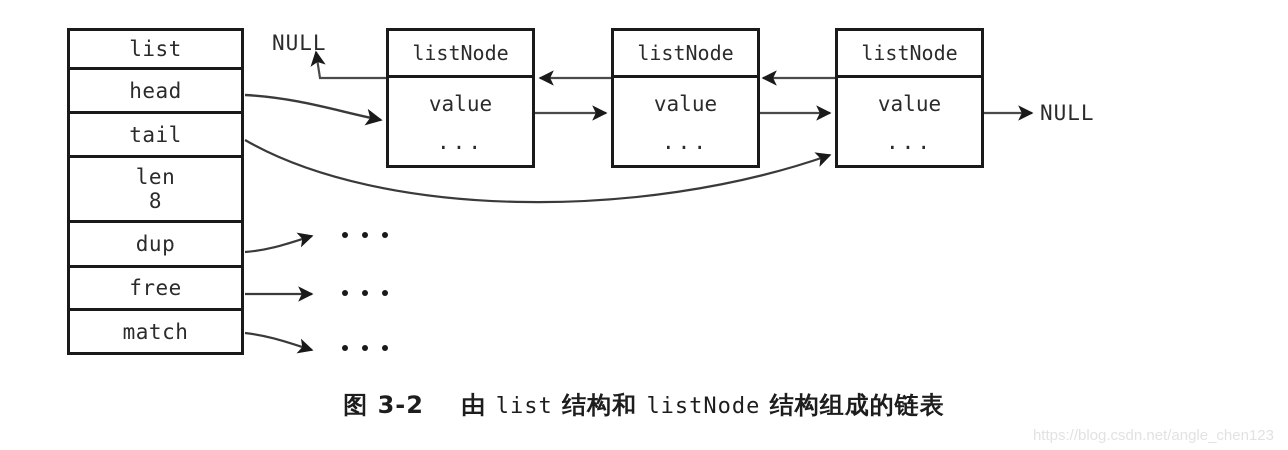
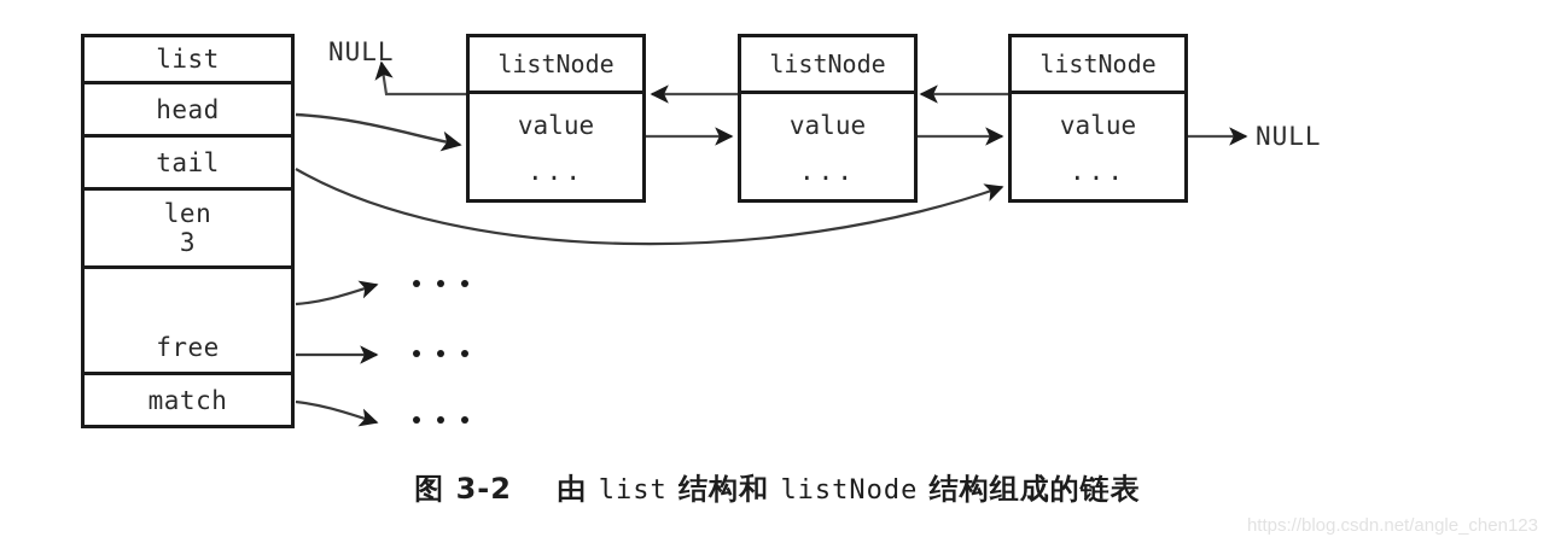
  list
  head
  tail
  len
- 8
+ 3
- dup
  free
  match
  listNode
  value
  ...
  listNode
  value
  ...
  listNode
  value
  ...
  NULL
  NULL
  图 3-2 由 list 结构和 listNode 结构组成的链表
  https://blog.csdn.net/angle_chen123
